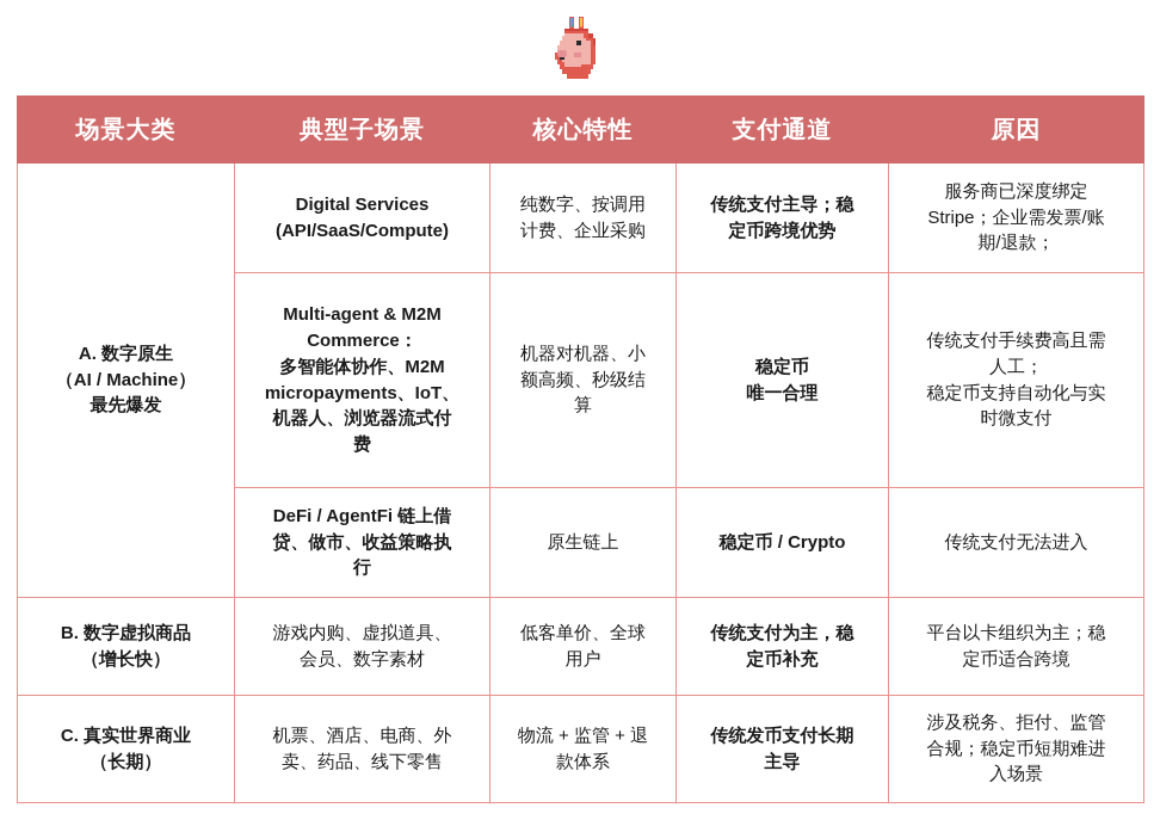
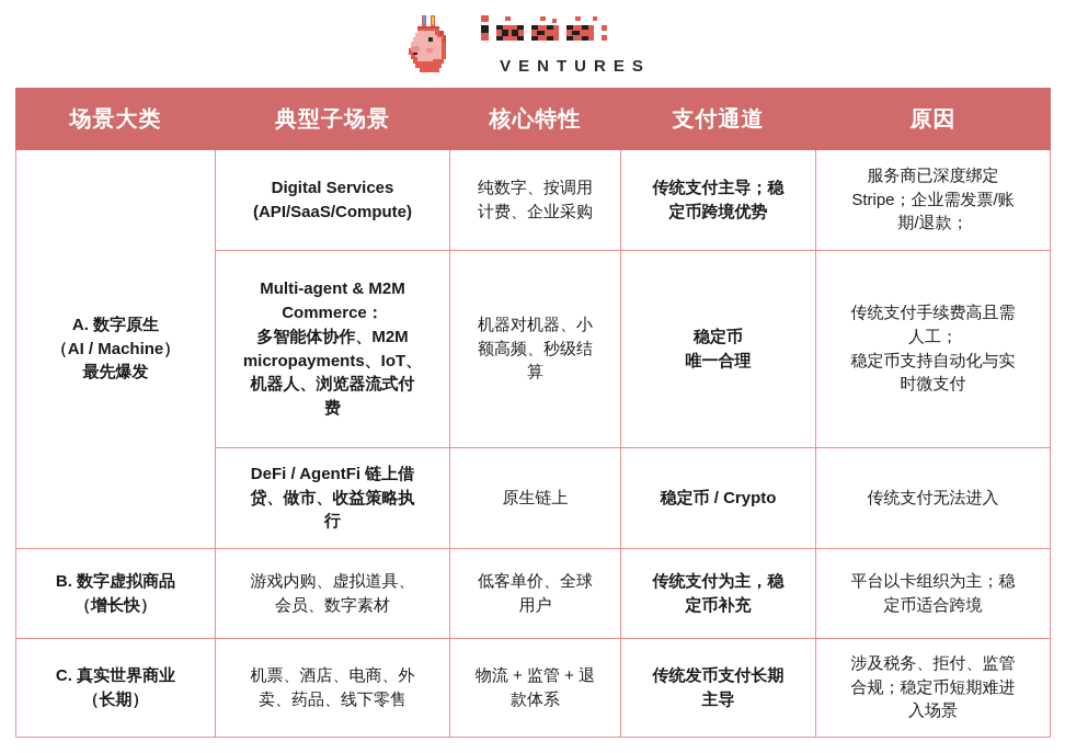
+ VENTURES
  场景大类	典型子场景	核心特性	支付通道	原因
  A. 数字原生 （AI / Machine） 最先爆发	Digital Services (API/SaaS/Compute)	纯数字、按调用 计费、企业采购	传统支付主导；稳 定币跨境优势	服务商已深度绑定 Stripe；企业需发票/账 期/退款；
  Multi-agent & M2M Commerce： 多智能体协作、M2M micropayments、IoT、 机器人、浏览器流式付 费	机器对机器、小 额高频、秒级结 算	稳定币 唯一合理	传统支付手续费高且需 人工； 稳定币支持自动化与实 时微支付
  DeFi / AgentFi 链上借 贷、做市、收益策略执 行	原生链上	稳定币 / Crypto	传统支付无法进入
  B. 数字虚拟商品 （增长快）	游戏内购、虚拟道具、 会员、数字素材	低客单价、全球 用户	传统支付为主，稳 定币补充	平台以卡组织为主；稳 定币适合跨境
  C. 真实世界商业 （长期）	机票、酒店、电商、外 卖、药品、线下零售	物流 + 监管 + 退 款体系	传统发币支付长期 主导	涉及税务、拒付、监管 合规；稳定币短期难进 入场景
